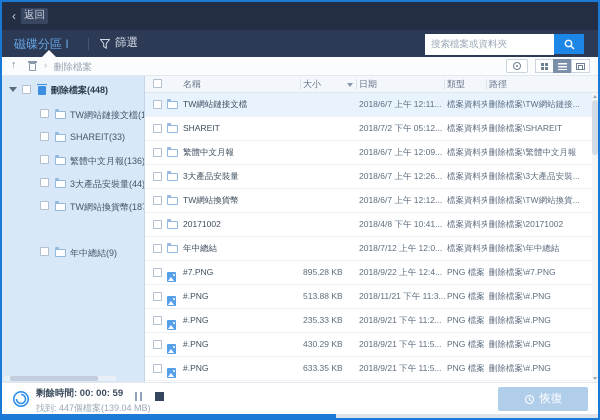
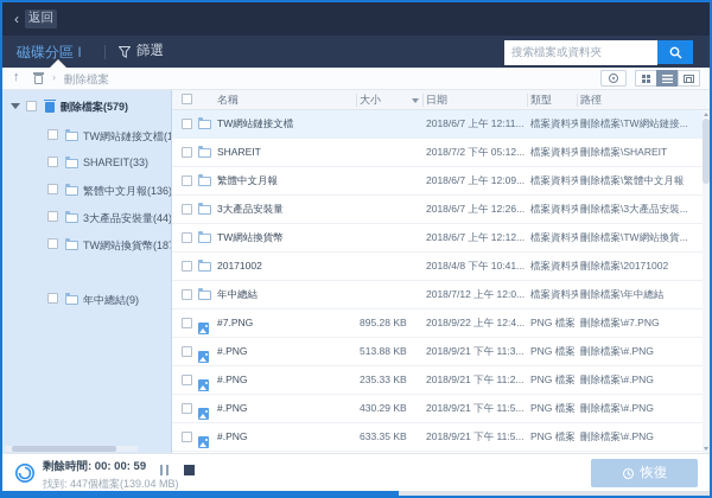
  ‹
  返回
  磁碟分區 I
  篩選
  搜索檔案或資料夾
  ↑
  ›
  刪除檔案
- 刪除檔案(448)
+ 刪除檔案(579)
  TW網站鏈接文檔(1
  SHAREIT(33)
  繁體中文月報(136)
  3大產品安裝量(44)
  TW網站換貨幣(18
  年中總結(9)
  名稱
  大小
  日期
  類型
  路徑
  TW網站鏈接文檔
  2018/6/7 上午 12:11...
  檔案資料夾
  刪除檔案\TW網站鏈接...
  SHAREIT
  2018/7/2 下午 05:12...
  檔案資料夾
  刪除檔案\SHAREIT
  繁體中文月報
  2018/6/7 上午 12:09...
  檔案資料夾
  刪除檔案\繁體中文月報
  3大產品安裝量
  2018/6/7 上午 12:26...
  檔案資料夾
  刪除檔案\3大產品安裝...
  TW網站換貨幣
  2018/6/7 上午 12:12...
  檔案資料夾
  刪除檔案\TW網站換貨...
  20171002
  2018/4/8 下午 10:41...
  檔案資料夾
  刪除檔案\20171002
  年中總結
  2018/7/12 上午 12:0...
  檔案資料夾
  刪除檔案\年中總結
  #7.PNG
  895.28 KB
  2018/9/22 上午 12:4...
  PNG 檔案
  刪除檔案\#7.PNG
  #.PNG
  513.88 KB
- 2018/11/21 下午 11:3...
+ 2018/9/21 下午 11:3...
  PNG 檔案
  刪除檔案\#.PNG
  #.PNG
  235.33 KB
  2018/9/21 下午 11:2...
  PNG 檔案
  刪除檔案\#.PNG
  #.PNG
  430.29 KB
  2018/9/21 下午 11:5...
  PNG 檔案
  刪除檔案\#.PNG
  #.PNG
  633.35 KB
  2018/9/21 下午 11:5...
  PNG 檔案
  刪除檔案\#.PNG
  剩餘時間: 00: 00: 59
  找到: 447個檔案(139.04 MB)
  恢復
